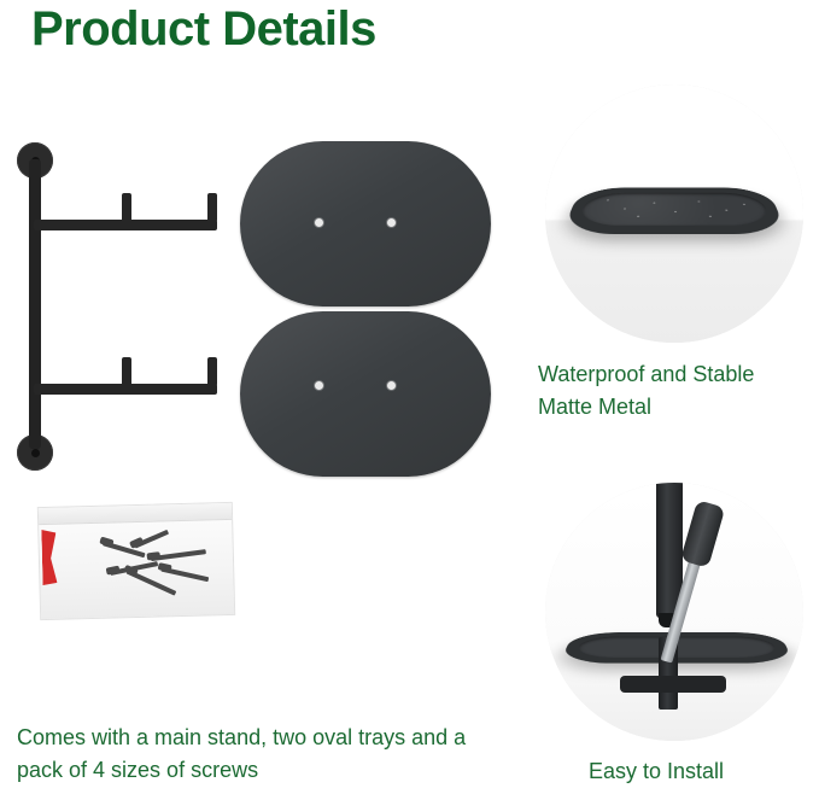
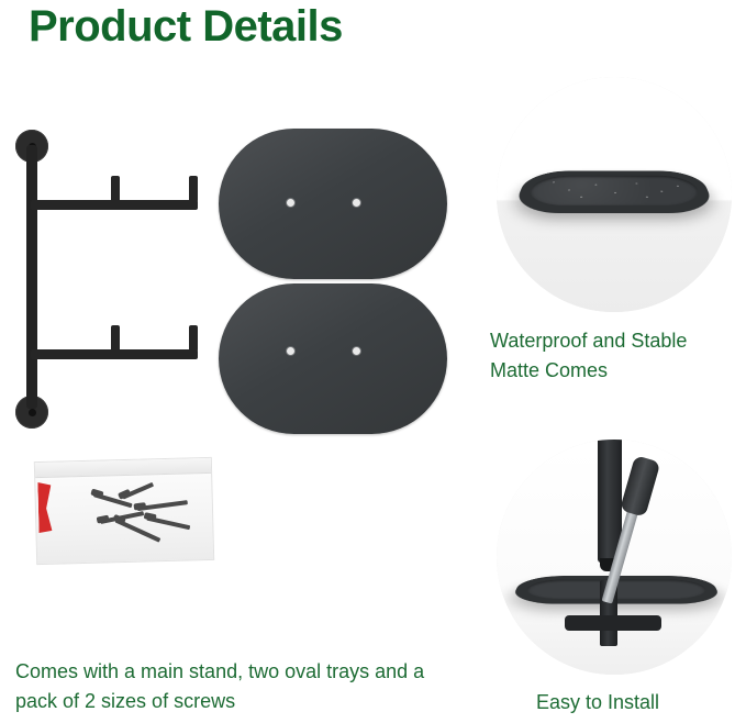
  Product Details
- Waterproof and Stable Matte Metal
+ Waterproof and Stable Matte Comes
  Easy to Install
- Comes with a main stand, two oval trays and a pack of 4 sizes of screws
+ Comes with a main stand, two oval trays and a pack of 2 sizes of screws
